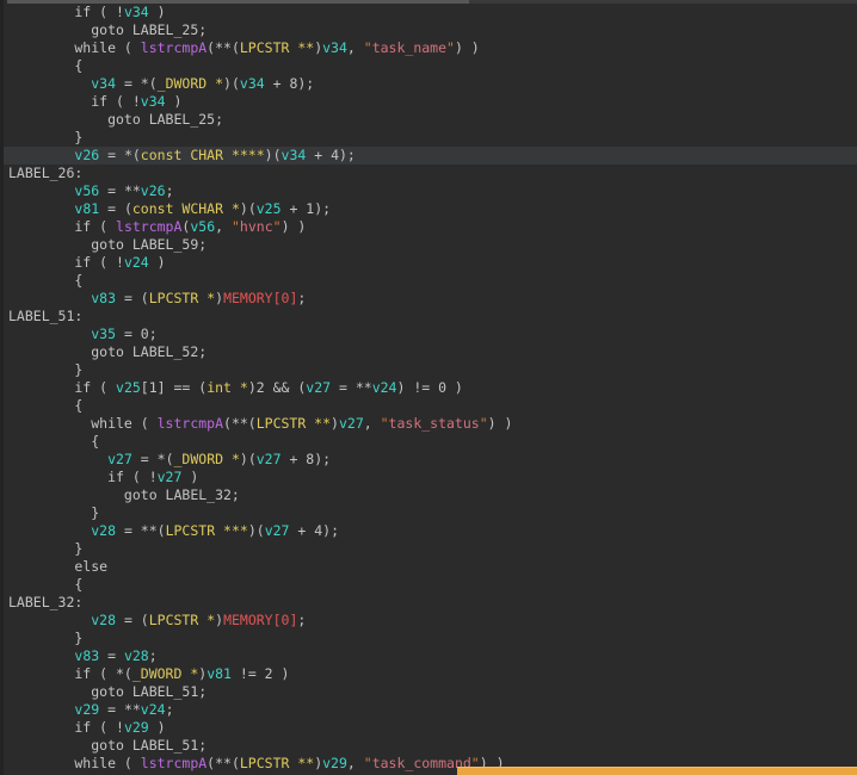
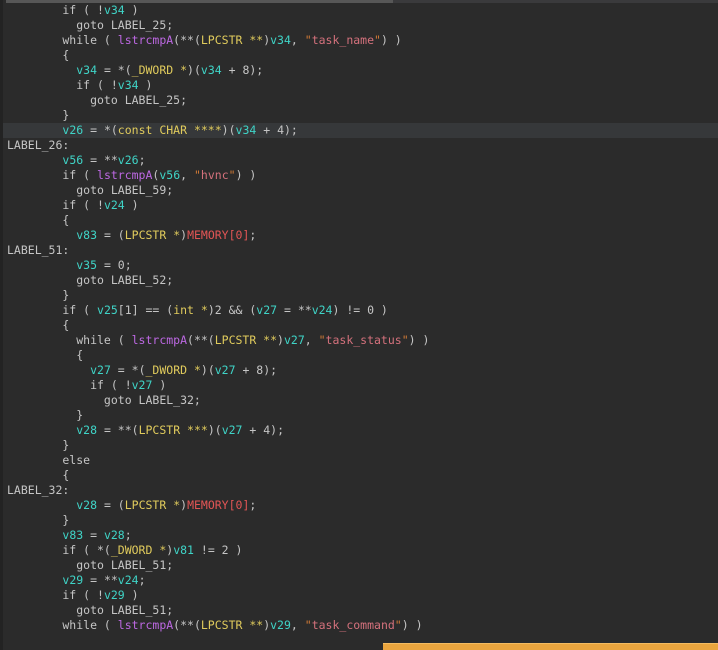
  if ( !v34 )
  goto LABEL_25;
  while ( lstrcmpA(**(LPCSTR **)v34, "task_name") )
  {
  v34 = *(_DWORD *)(v34 + 8);
  if ( !v34 )
  goto LABEL_25;
  }
  v26 = *(const CHAR ****)(v34 + 4);
  LABEL_26:
  v56 = **v26;
- v81 = (const WCHAR *)(v25 + 1);
  if ( lstrcmpA(v56, "hvnc") )
  goto LABEL_59;
  if ( !v24 )
  {
  v83 = (LPCSTR *)MEMORY[0];
  LABEL_51:
  v35 = 0;
  goto LABEL_52;
  }
  if ( v25[1] == (int *)2 && (v27 = **v24) != 0 )
  {
  while ( lstrcmpA(**(LPCSTR **)v27, "task_status") )
  {
  v27 = *(_DWORD *)(v27 + 8);
  if ( !v27 )
  goto LABEL_32;
  }
  v28 = **(LPCSTR ***)(v27 + 4);
  }
  else
  {
  LABEL_32:
  v28 = (LPCSTR *)MEMORY[0];
  }
  v83 = v28;
  if ( *(_DWORD *)v81 != 2 )
  goto LABEL_51;
  v29 = **v24;
  if ( !v29 )
  goto LABEL_51;
  while ( lstrcmpA(**(LPCSTR **)v29, "task_command") )
